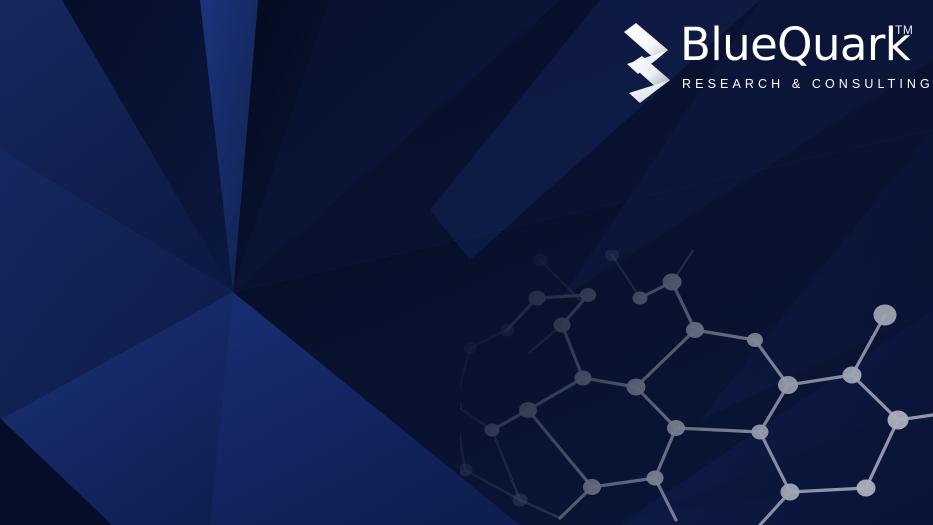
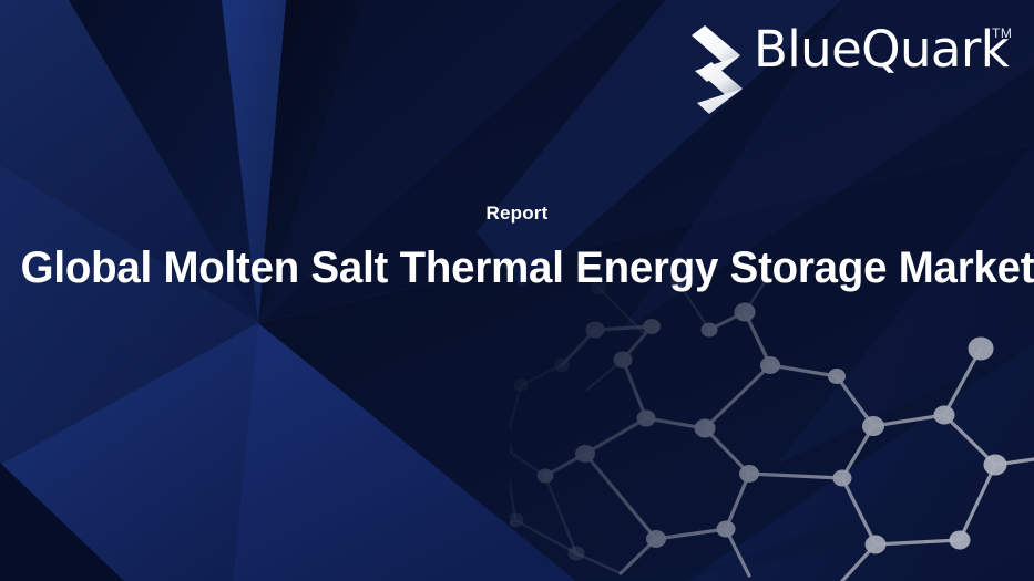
  BlueQuark
- RESEARCH & CONSULTING
  TM
+ Report
+ Global Molten Salt Thermal Energy Storage Market
